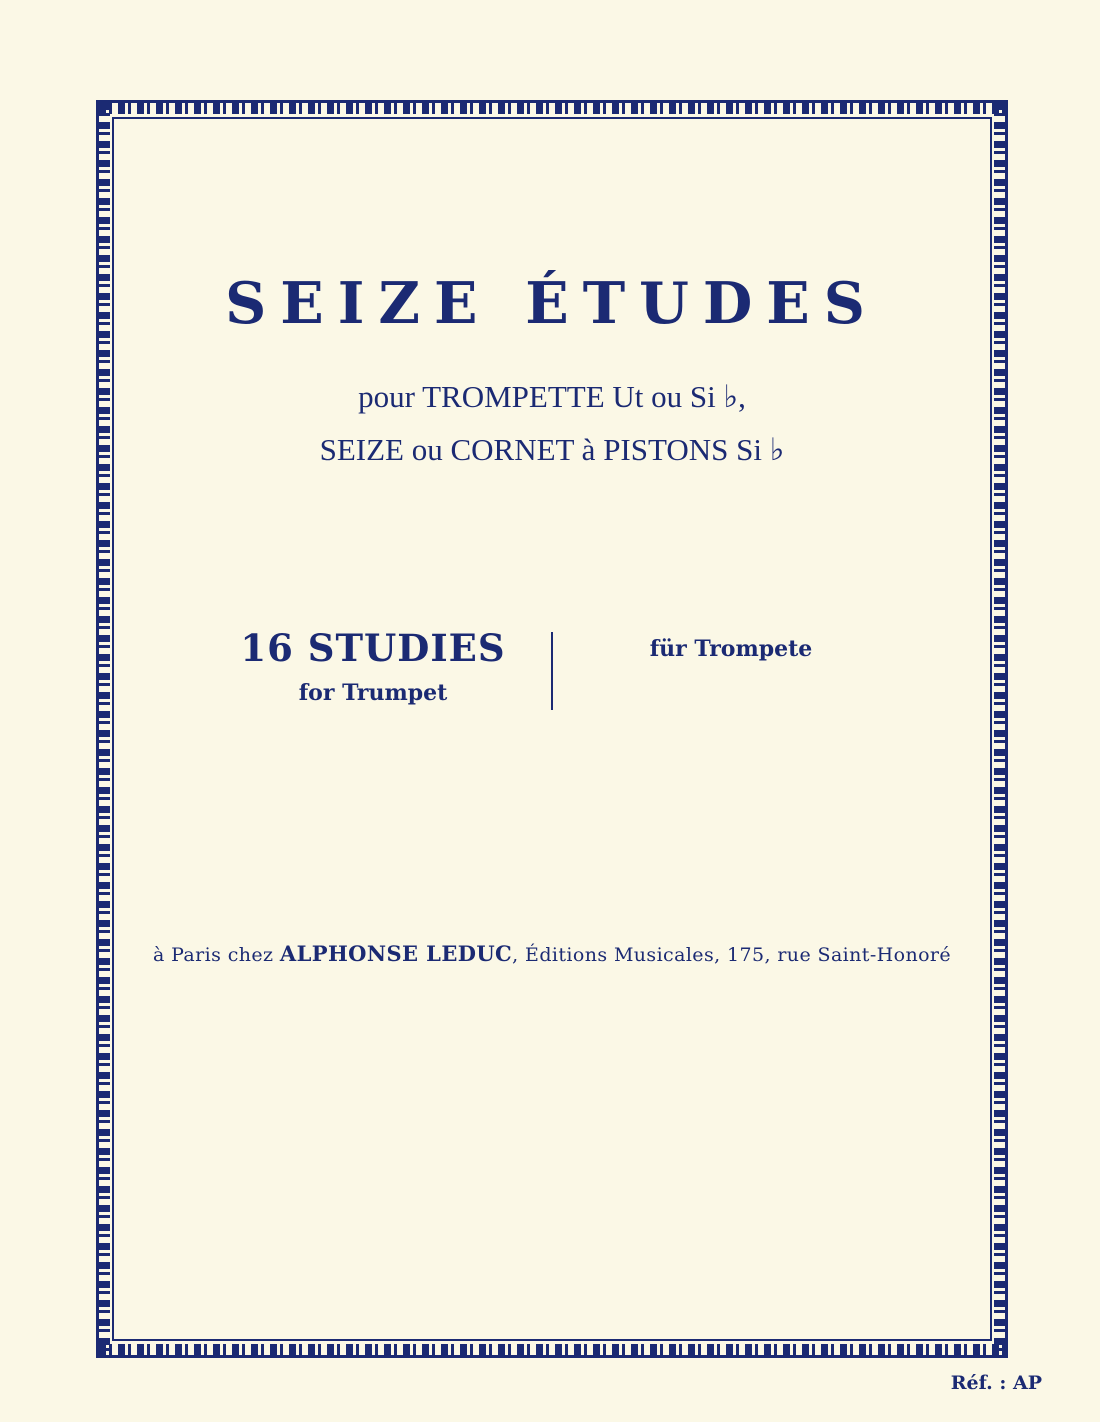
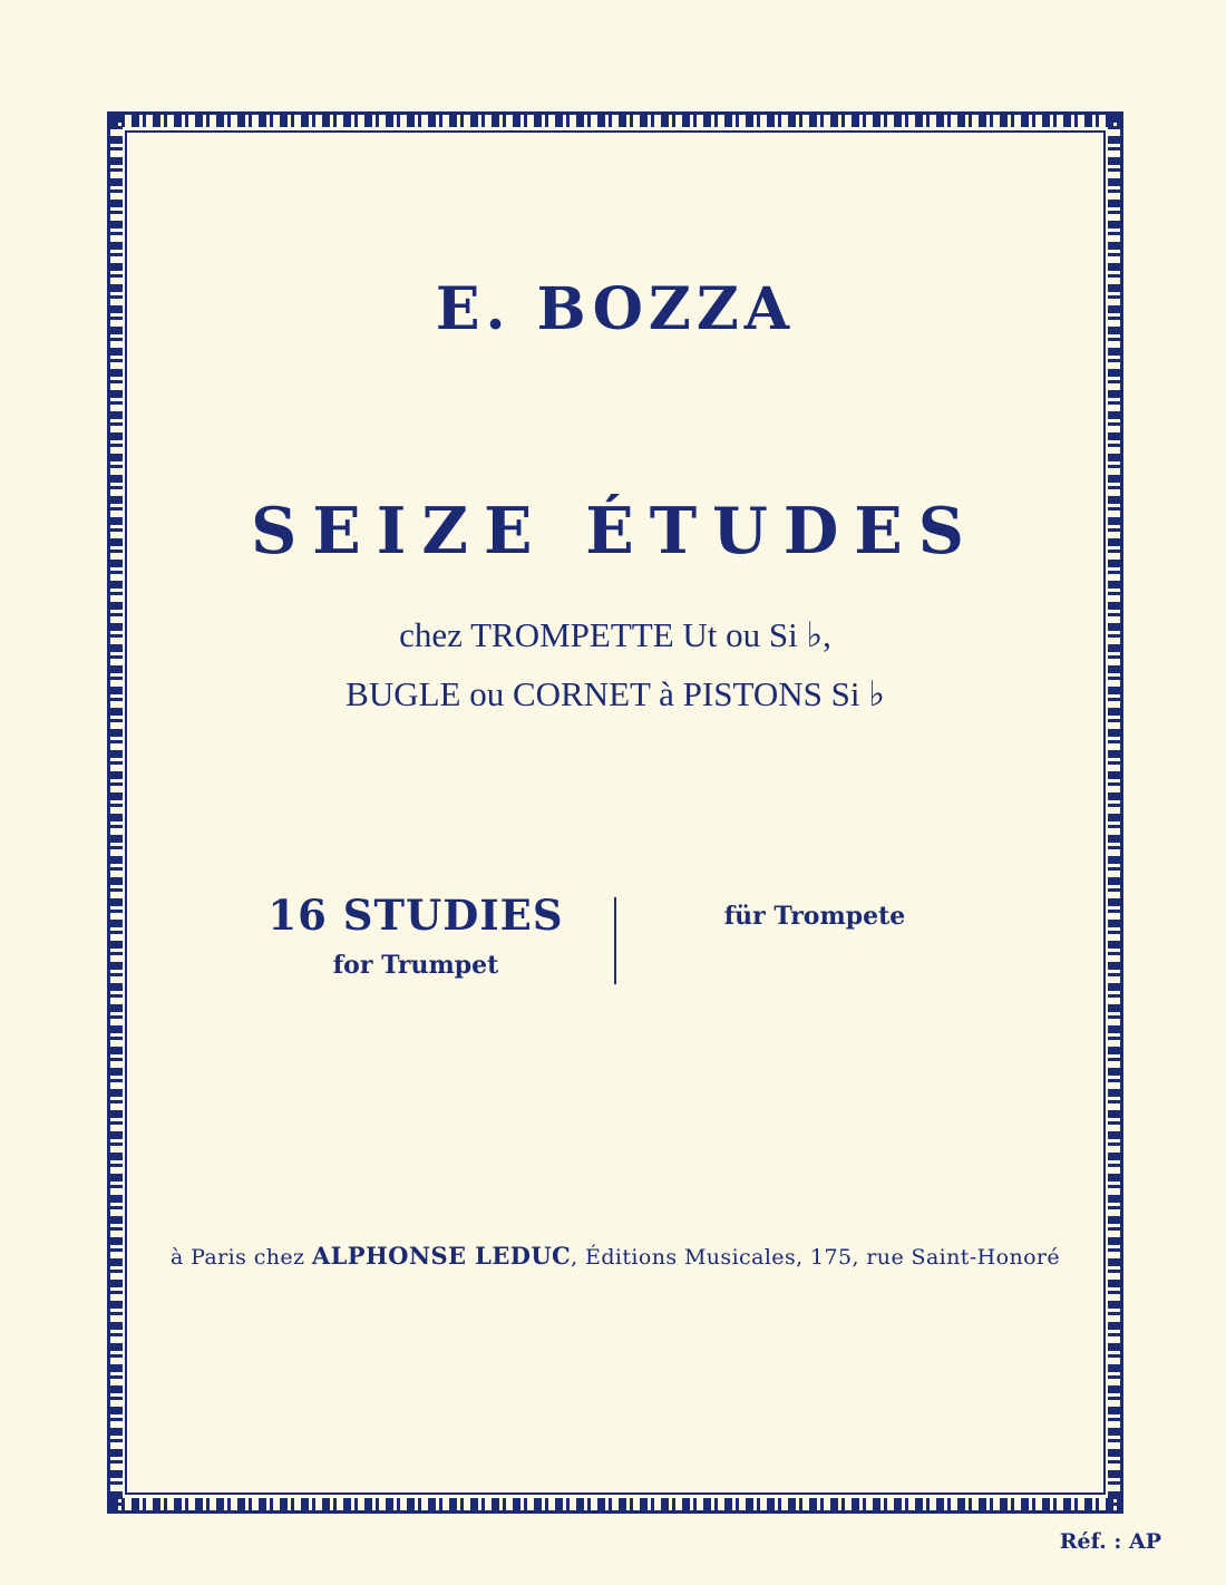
+ E. BOZZA
  SEIZE ÉTUDES
- pour TROMPETTE Ut ou Si ♭,
+ chez TROMPETTE Ut ou Si ♭,
- SEIZE ou CORNET à PISTONS Si ♭
+ BUGLE ou CORNET à PISTONS Si ♭
  16 STUDIES
  for Trumpet
  für Trompete
  à Paris chez ALPHONSE LEDUC, Éditions Musicales, 175, rue Saint-Honoré
  Réf. : AP
